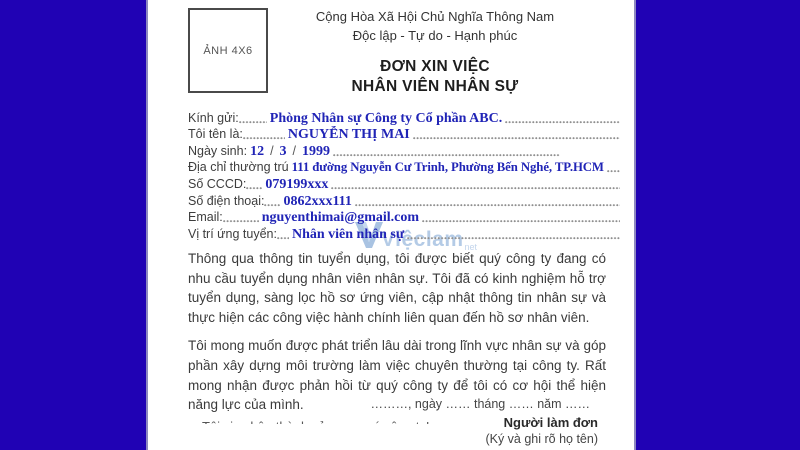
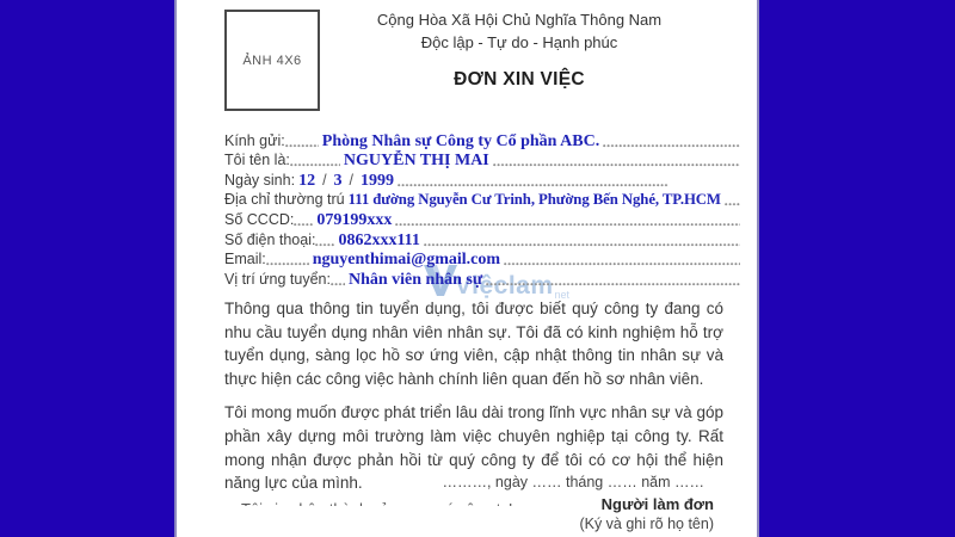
  ẢNH 4X6
  Cộng Hòa Xã Hội Chủ Nghĩa Thông Nam
  Độc lập - Tự do - Hạnh phúc
  ĐƠN XIN VIỆC
- NHÂN VIÊN NHÂN SỰ
  net
  Kính gửi:
  Phòng Nhân sự Công ty Cổ phần ABC.
  Tôi tên là:
  NGUYỄN THỊ MAI
  Ngày sinh:
  12
  /
  3
  /
  1999
  Địa chỉ thường trú
  111 đường Nguyễn Cư Trinh, Phường Bến Nghé, TP.HCM
  Số CCCD:
  079199xxx
  Số điện thoại:
  0862xxx111
  Email:
  nguyenthimai@gmail.com
  Vị trí ứng tuyển:
  Nhân viên nhân sự
  Thông qua thông tin tuyển dụng, tôi được biết quý công ty đang có nhu cầu tuyển dụng nhân viên nhân sự. Tôi đã có kinh nghiệm hỗ trợ tuyển dụng, sàng lọc hồ sơ ứng viên, cập nhật thông tin nhân sự và thực hiện các công việc hành chính liên quan đến hồ sơ nhân viên.
- Tôi mong muốn được phát triển lâu dài trong lĩnh vực nhân sự và góp phần xây dựng môi trường làm việc chuyên thường tại công ty. Rất mong nhận được phản hồi từ quý công ty để tôi có cơ hội thể hiện năng lực của mình.
+ Tôi mong muốn được phát triển lâu dài trong lĩnh vực nhân sự và góp phần xây dựng môi trường làm việc chuyên nghiệp tại công ty. Rất mong nhận được phản hồi từ quý công ty để tôi có cơ hội thể hiện năng lực của mình.
  ………, ngày …… tháng …… năm ……
  Người làm đơn
  (Ký và ghi rõ họ tên)
